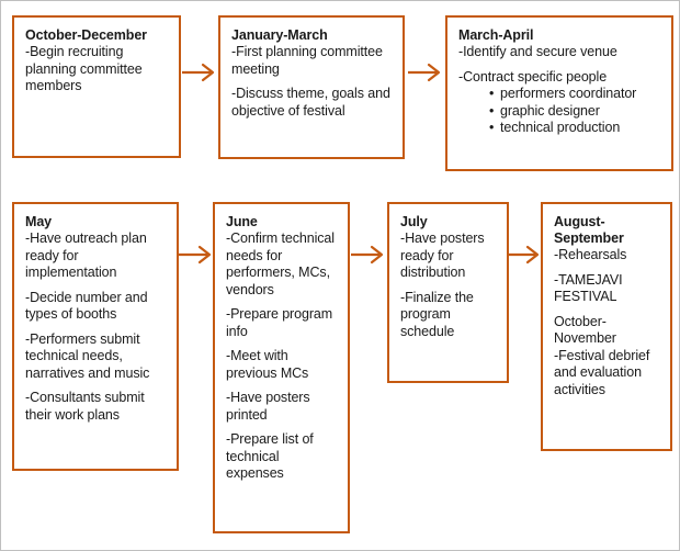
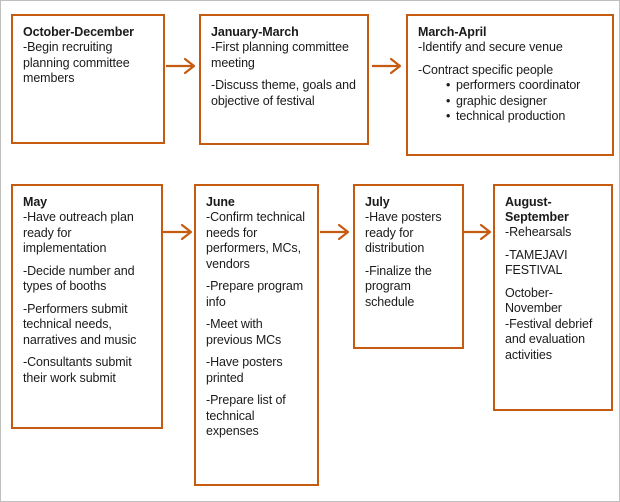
  October-December
  -Begin recruiting planning committee members
  January-March
  -First planning committee meeting
  -Discuss theme, goals and objective of festival
  March-April
  -Identify and secure venue
  -Contract specific people
  performers coordinator
  graphic designer
  technical production
  May
  -Have outreach plan ready for implementation
  -Decide number and types of booths
  -Performers submit technical needs, narratives and music
- -Consultants submit their work plans
+ -Consultants submit their work submit
  June
  -Confirm technical needs for performers, MCs, vendors
  -Prepare program info
  -Meet with previous MCs
  -Have posters printed
  -Prepare list of technical expenses
  July
  -Have posters ready for distribution
  -Finalize the program schedule
  August-September
  -Rehearsals
  -TAMEJAVI FESTIVAL
  October-November
  -Festival debrief and evaluation activities
